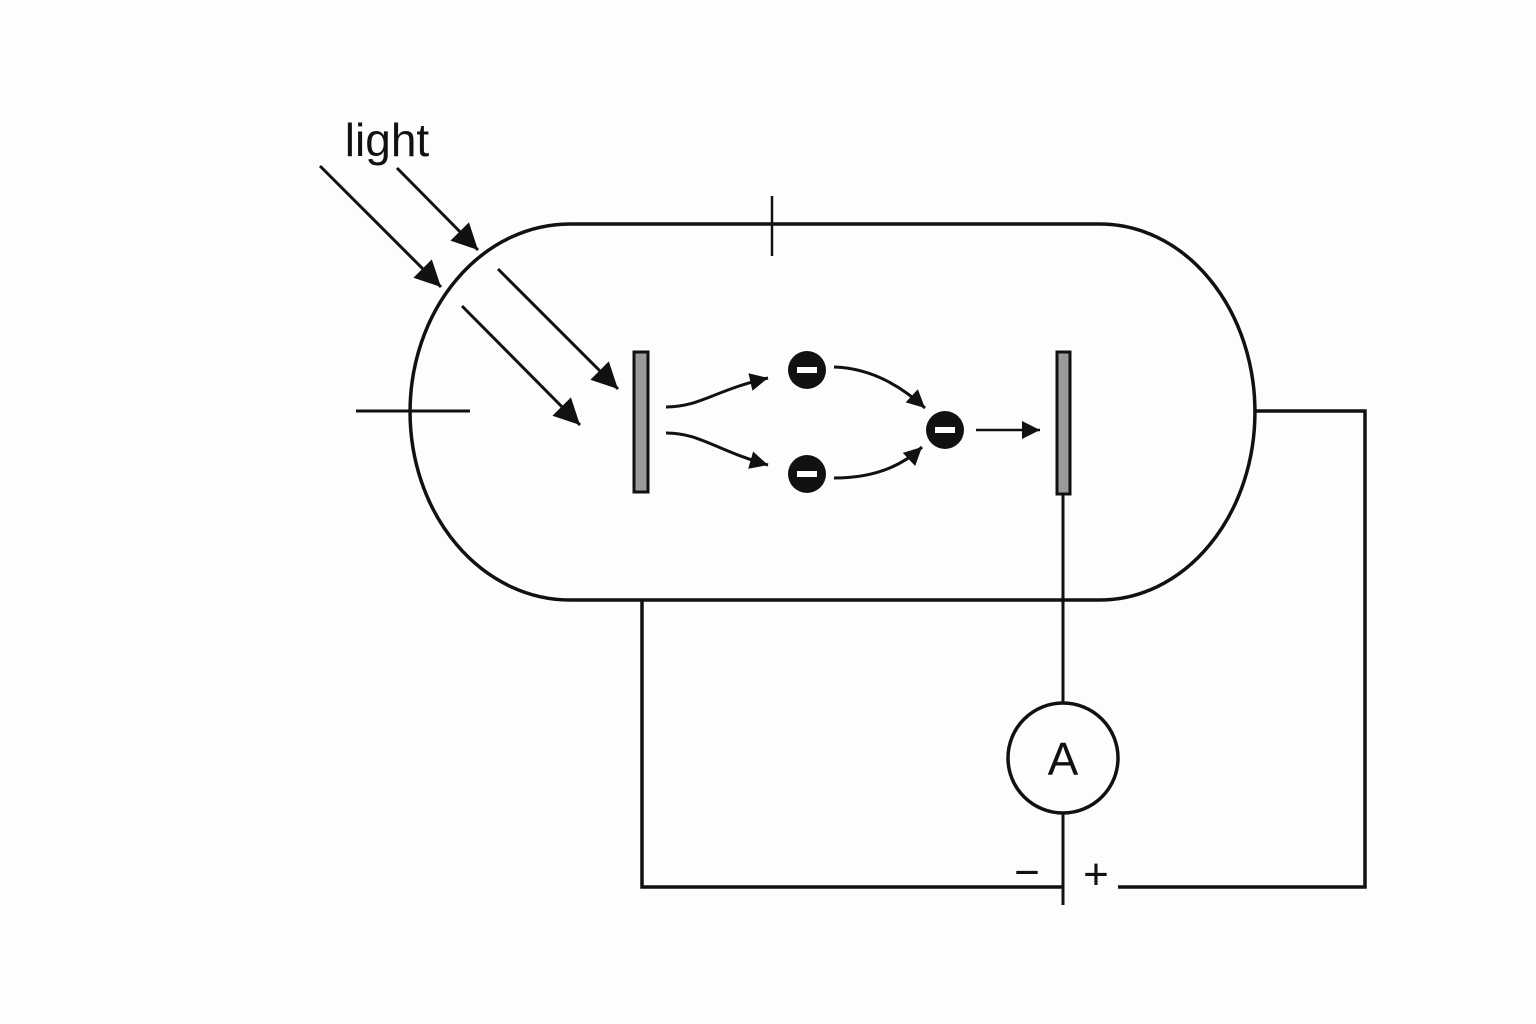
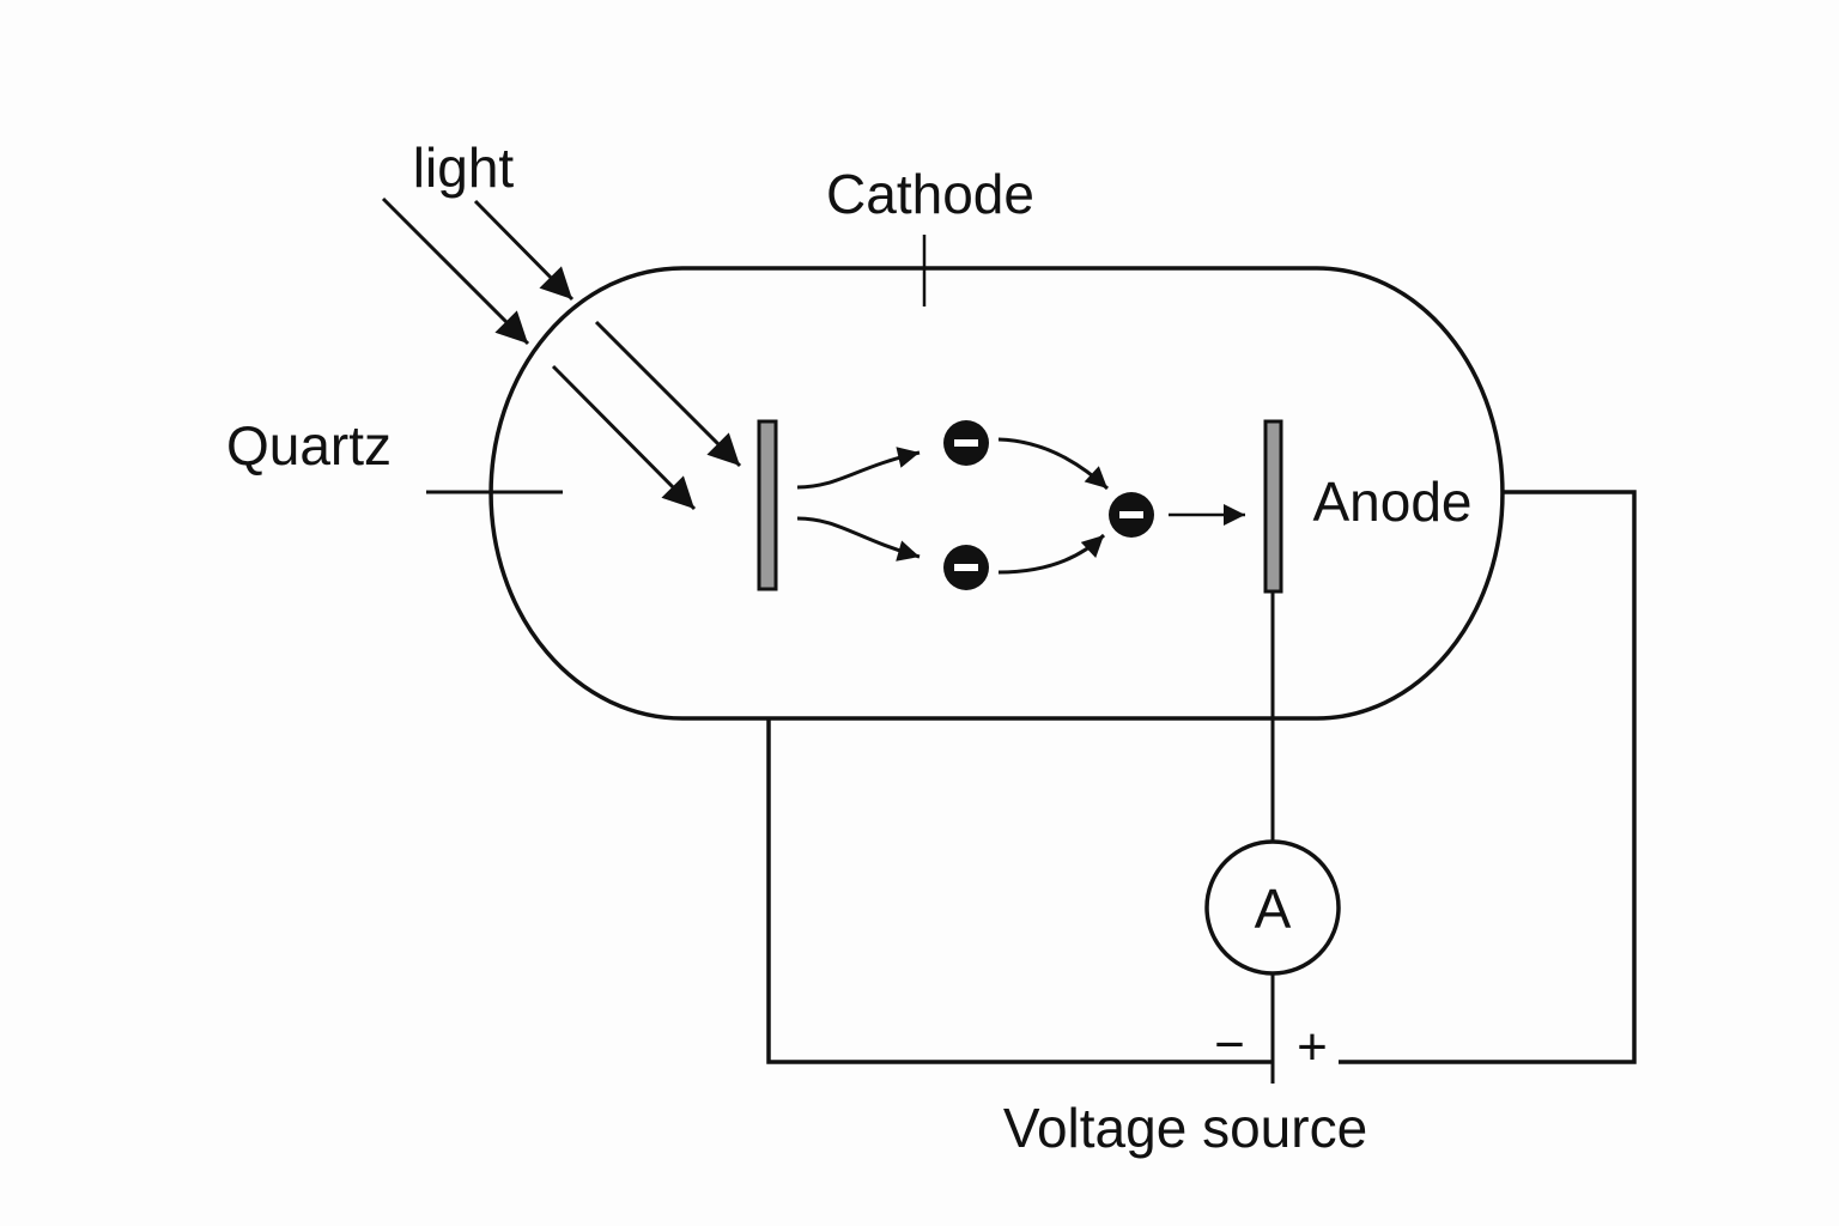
  A
  −
  +
  light
+ Cathode
+ Quartz
+ Anode
+ Voltage source
